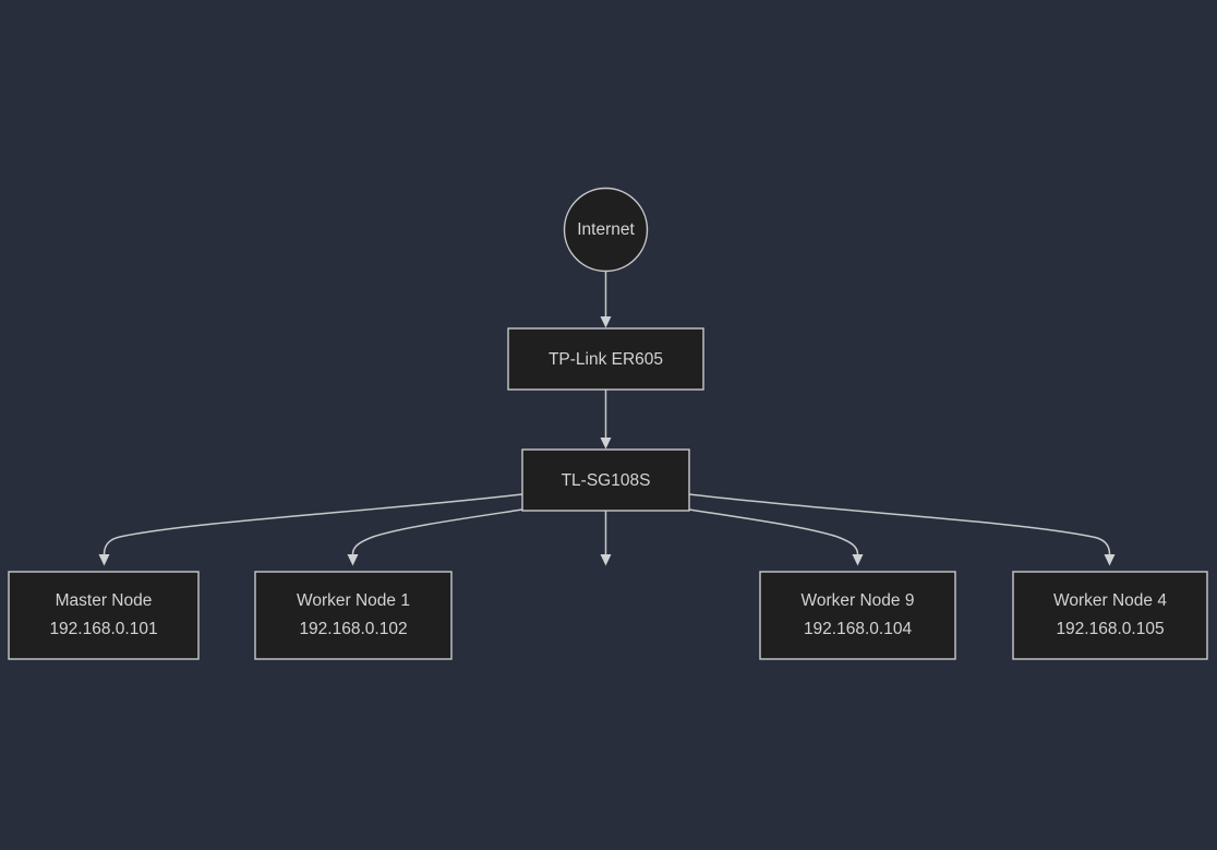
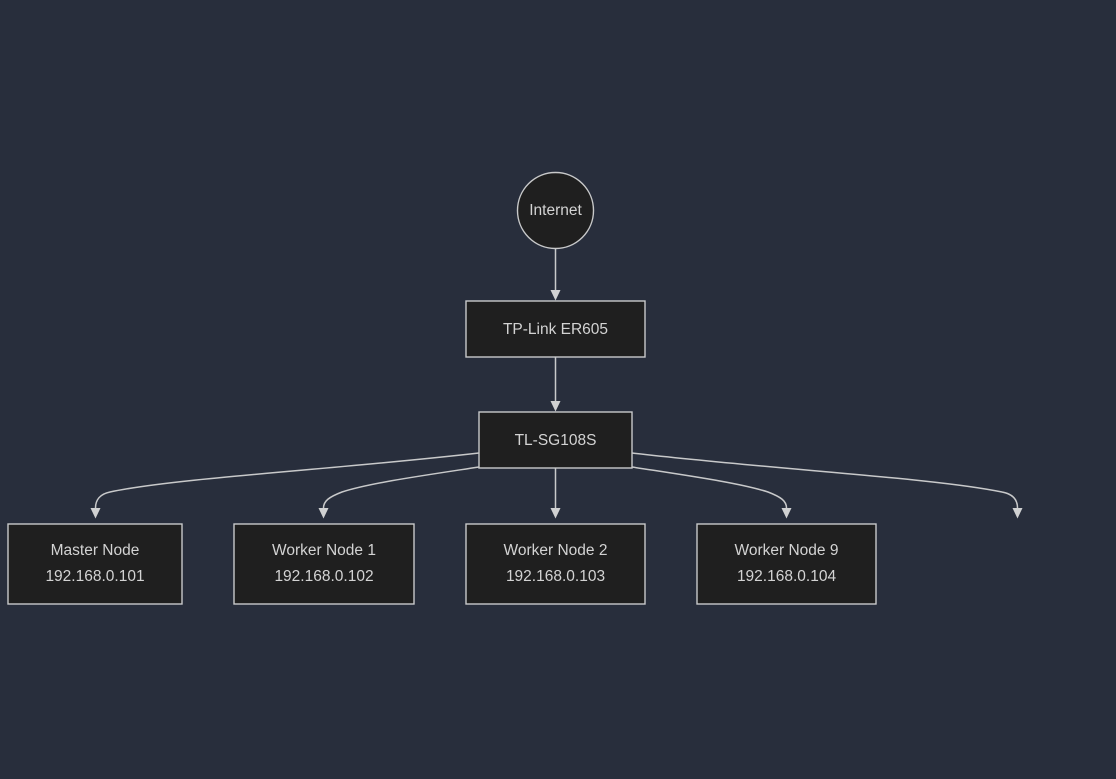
  Internet
  TP-Link ER605
  TL-SG108S
  Master Node
  192.168.0.101
  Worker Node 1
  192.168.0.102
+ Worker Node 2
+ 192.168.0.103
  Worker Node 9
  192.168.0.104
- Worker Node 4
- 192.168.0.105
